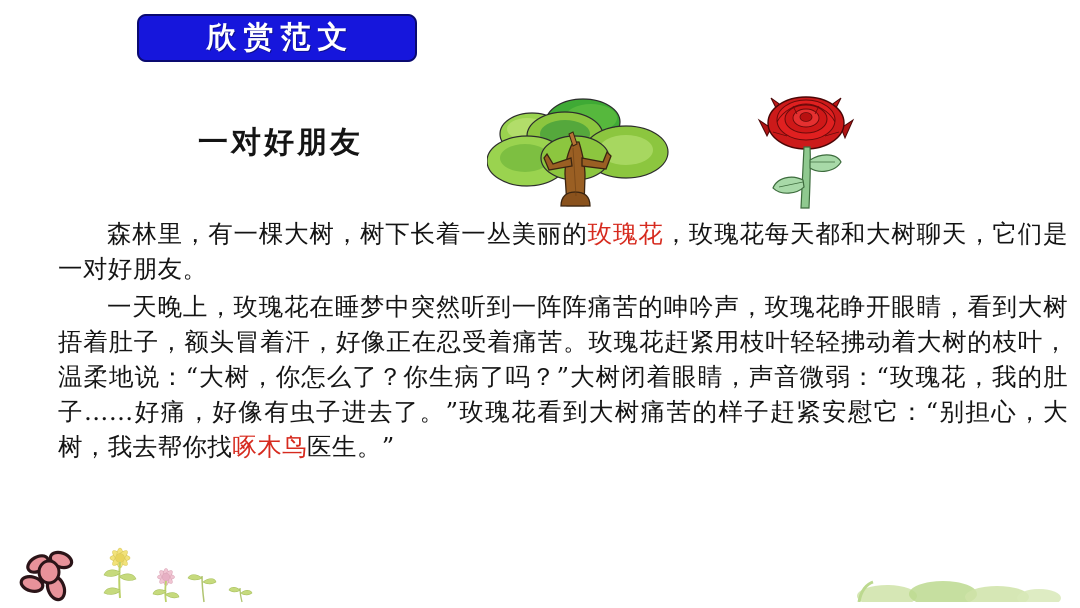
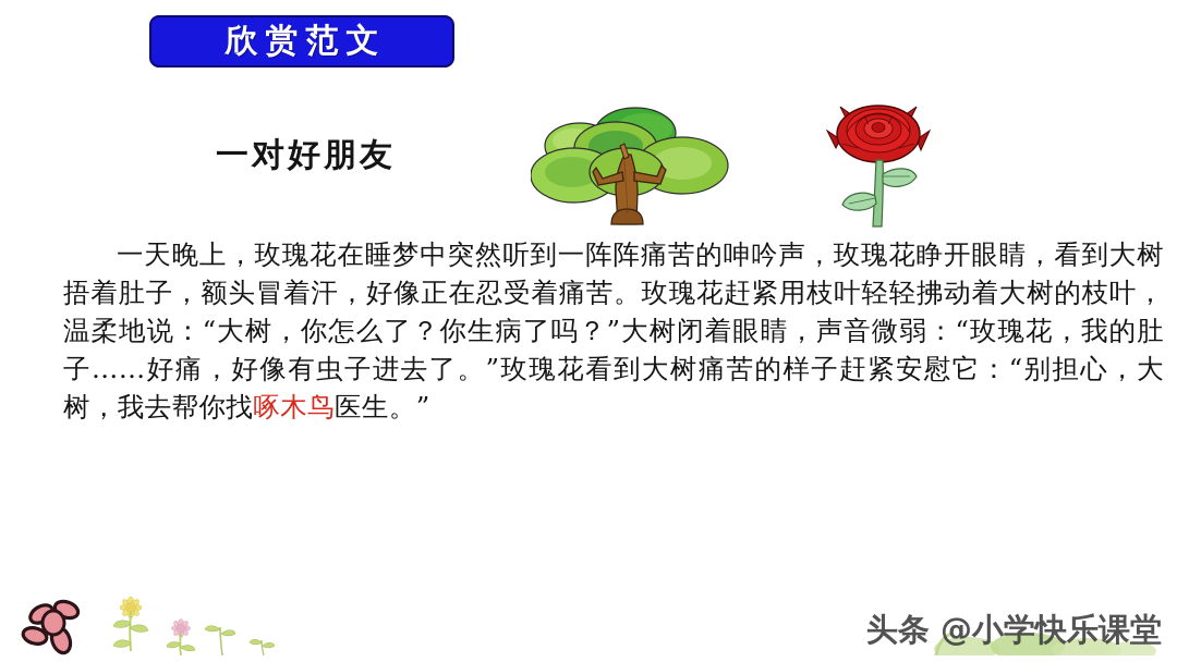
  欣赏范文
  一对好朋友
- 森林里，有一棵大树，树下长着一丛美丽的玫瑰花，玫瑰花每天都和大树聊天，它们是一对好朋友。
  一天晚上，玫瑰花在睡梦中突然听到一阵阵痛苦的呻吟声，玫瑰花睁开眼睛，看到大树捂着肚子，额头冒着汗，好像正在忍受着痛苦。玫瑰花赶紧用枝叶轻轻拂动着大树的枝叶，温柔地说：“大树，你怎么了？你生病了吗？”大树闭着眼睛，声音微弱：“玫瑰花，我的肚子……好痛，好像有虫子进去了。”玫瑰花看到大树痛苦的样子赶紧安慰它：“别担心，大树，我去帮你找啄木鸟医生。”
+ 头条 @小学快乐课堂
